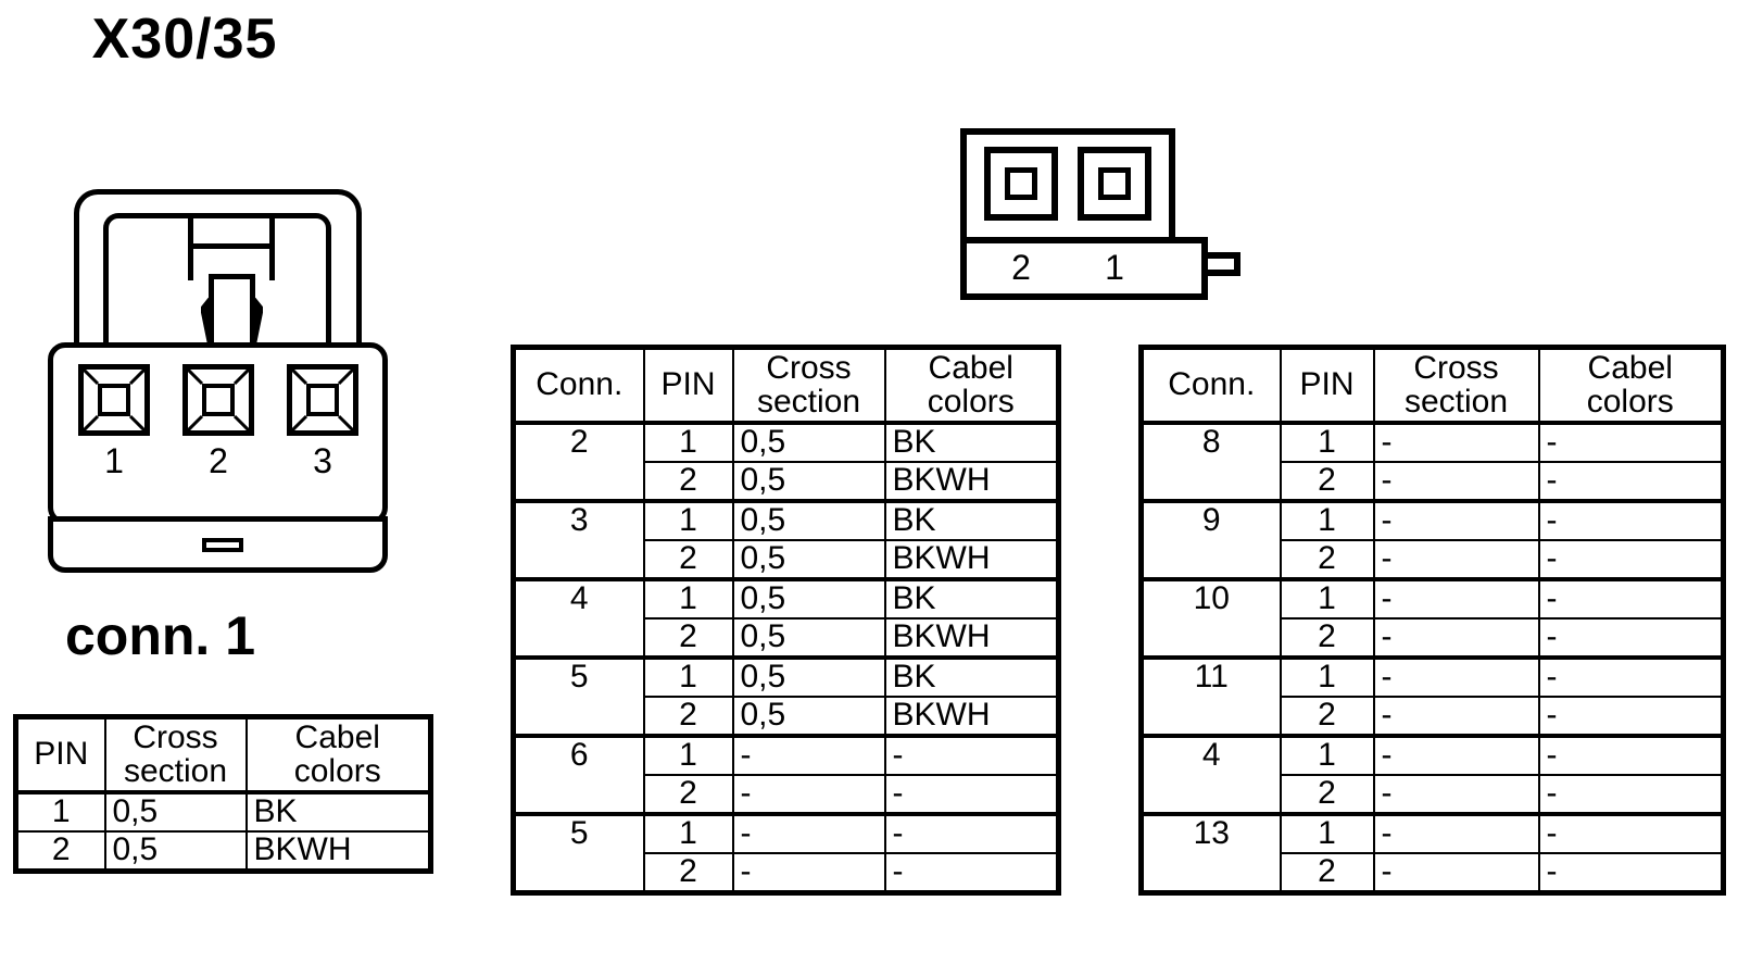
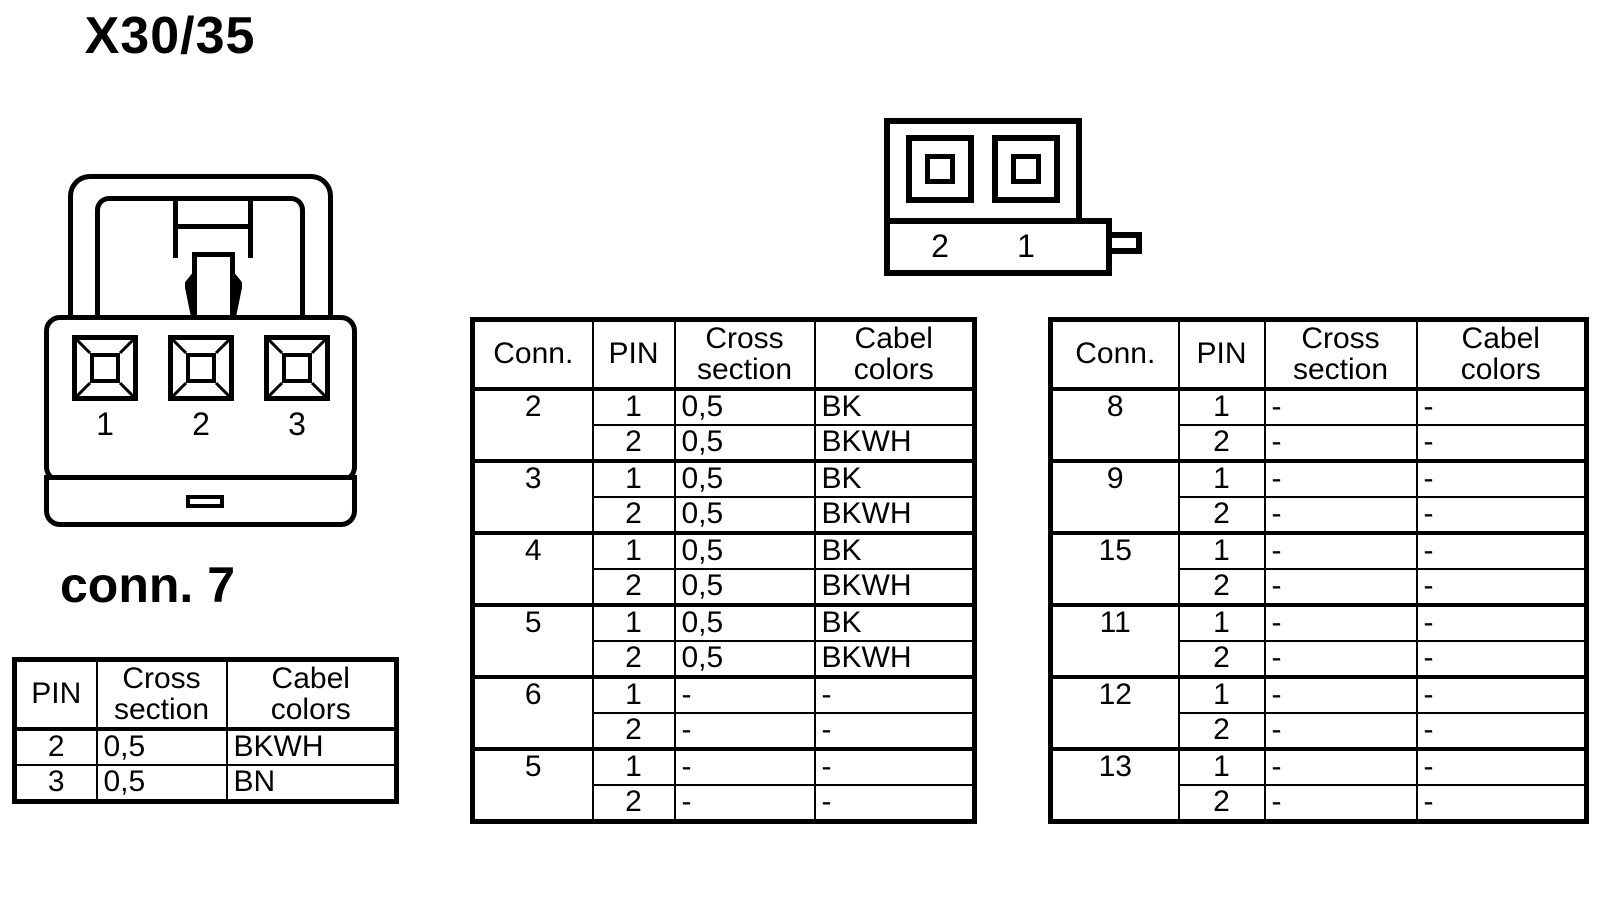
  X30/35
  1
  2
  3
- conn. 1
+ conn. 7
  2
  1
  PIN	Cross section	Cabel colors
- 1	0,5	BK
  2	0,5	BKWH
+ 3	0,5	BN
  Conn.	PIN	Cross section	Cabel colors
  2	1	0,5	BK
  2	0,5	BKWH
  3	1	0,5	BK
  2	0,5	BKWH
  4	1	0,5	BK
  2	0,5	BKWH
  5	1	0,5	BK
  2	0,5	BKWH
  6	1	-	-
  2	-	-
  5	1	-	-
  2	-	-
  Conn.	PIN	Cross section	Cabel colors
  8	1	-	-
  2	-	-
  9	1	-	-
  2	-	-
- 10	1	-	-
+ 15	1	-	-
  2	-	-
  11	1	-	-
  2	-	-
- 4	1	-	-
+ 12	1	-	-
  2	-	-
  13	1	-	-
  2	-	-
